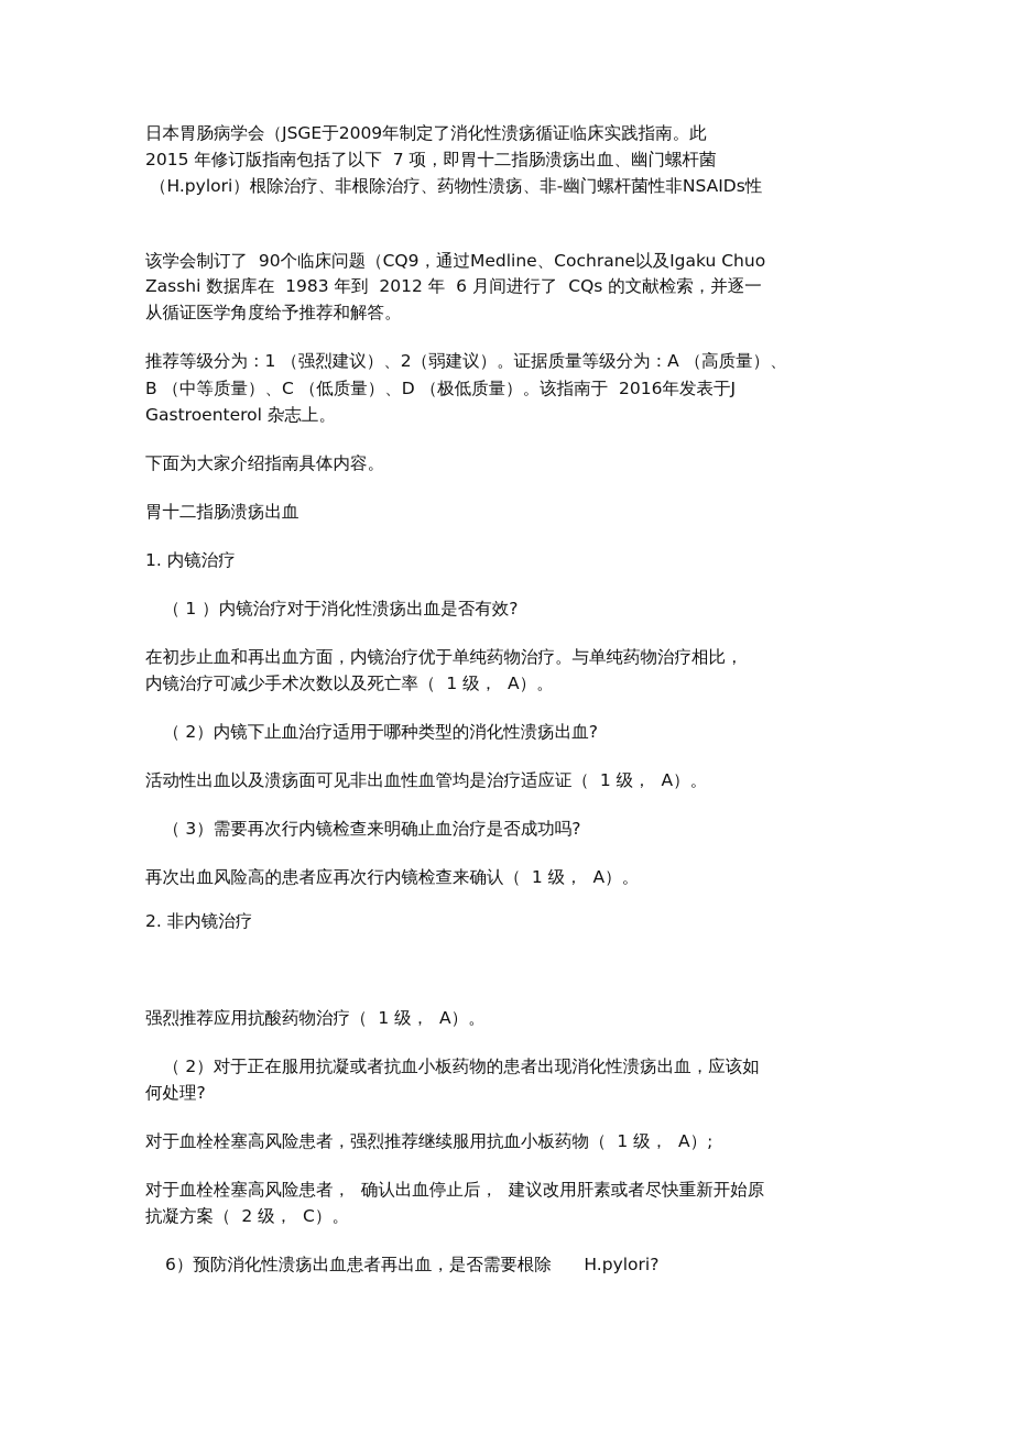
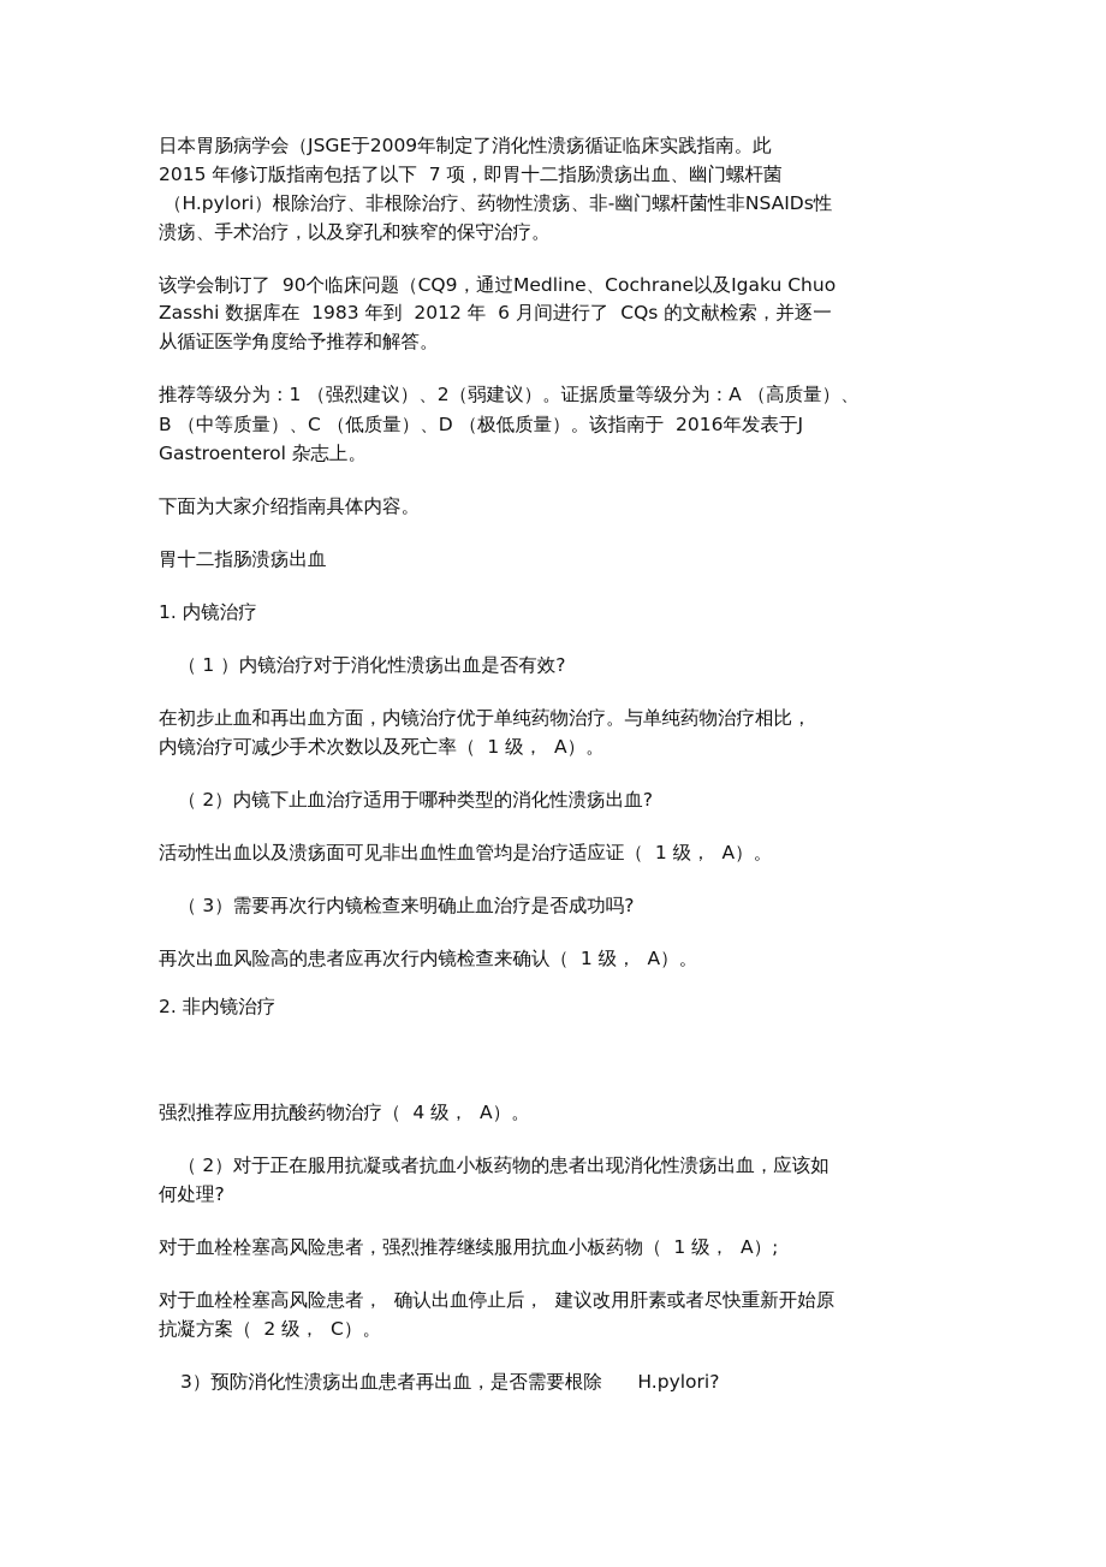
  日本胃肠病学会（JSGE于2009年制定了消化性溃疡循证临床实践指南。此
  2015 年修订版指南包括了以下 7 项，即胃十二指肠溃疡出血、幽门螺杆菌
  （H.pylori）根除治疗、非根除治疗、药物性溃疡、非-幽门螺杆菌性非NSAIDs性
+ 溃疡、手术治疗，以及穿孔和狭窄的保守治疗。
  该学会制订了 90个临床问题（CQ9，通过Medline、Cochrane以及Igaku Chuo
  Zasshi 数据库在 1983 年到 2012 年 6 月间进行了 CQs 的文献检索，并逐一
  从循证医学角度给予推荐和解答。
  推荐等级分为：1 （强烈建议）、2（弱建议）。证据质量等级分为：A （高质量）、
  B （中等质量）、C （低质量）、D （极低质量）。该指南于 2016年发表于J
  Gastroenterol 杂志上。
  下面为大家介绍指南具体内容。
  胃十二指肠溃疡出血
  1. 内镜治疗
  （ 1 ）内镜治疗对于消化性溃疡出血是否有效?
  在初步止血和再出血方面，内镜治疗优于单纯药物治疗。与单纯药物治疗相比，
  内镜治疗可减少手术次数以及死亡率（ 1 级， A）。
  （ 2）内镜下止血治疗适用于哪种类型的消化性溃疡出血?
  活动性出血以及溃疡面可见非出血性血管均是治疗适应证（ 1 级， A）。
  （ 3）需要再次行内镜检查来明确止血治疗是否成功吗?
  再次出血风险高的患者应再次行内镜检查来确认（ 1 级， A）。
  2. 非内镜治疗
- 强烈推荐应用抗酸药物治疗（ 1 级， A）。
+ 强烈推荐应用抗酸药物治疗（ 4 级， A）。
  （ 2）对于正在服用抗凝或者抗血小板药物的患者出现消化性溃疡出血，应该如
  何处理?
  对于血栓栓塞高风险患者，强烈推荐继续服用抗血小板药物（ 1 级， A）;
  对于血栓栓塞高风险患者， 确认出血停止后， 建议改用肝素或者尽快重新开始原
  抗凝方案（ 2 级， C）。
- 6）预防消化性溃疡出血患者再出血，是否需要根除 H.pylori?
+ 3）预防消化性溃疡出血患者再出血，是否需要根除 H.pylori?
